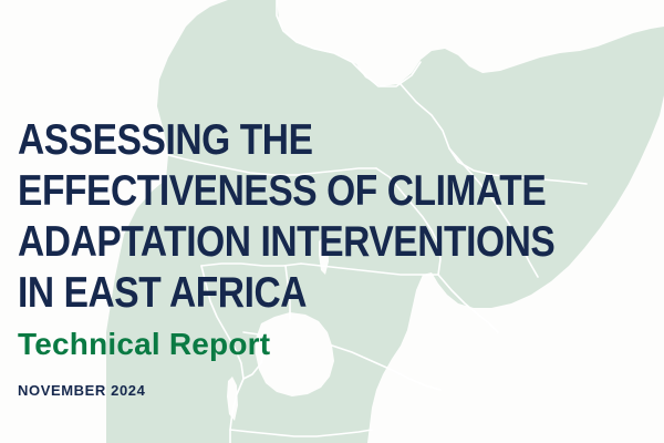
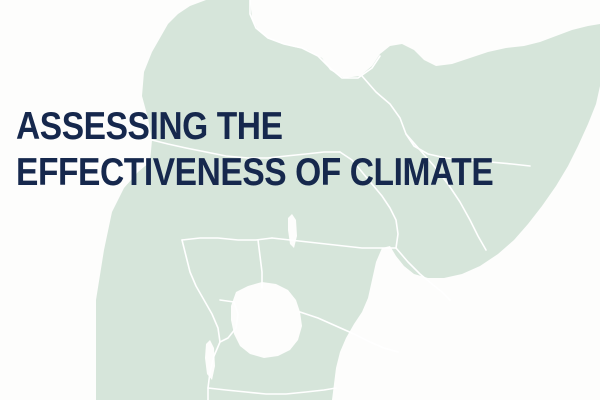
  ASSESSING THE
  EFFECTIVENESS OF CLIMATE
- ADAPTATION INTERVENTIONS
- IN EAST AFRICA
- Technical Report
- NOVEMBER 2024
